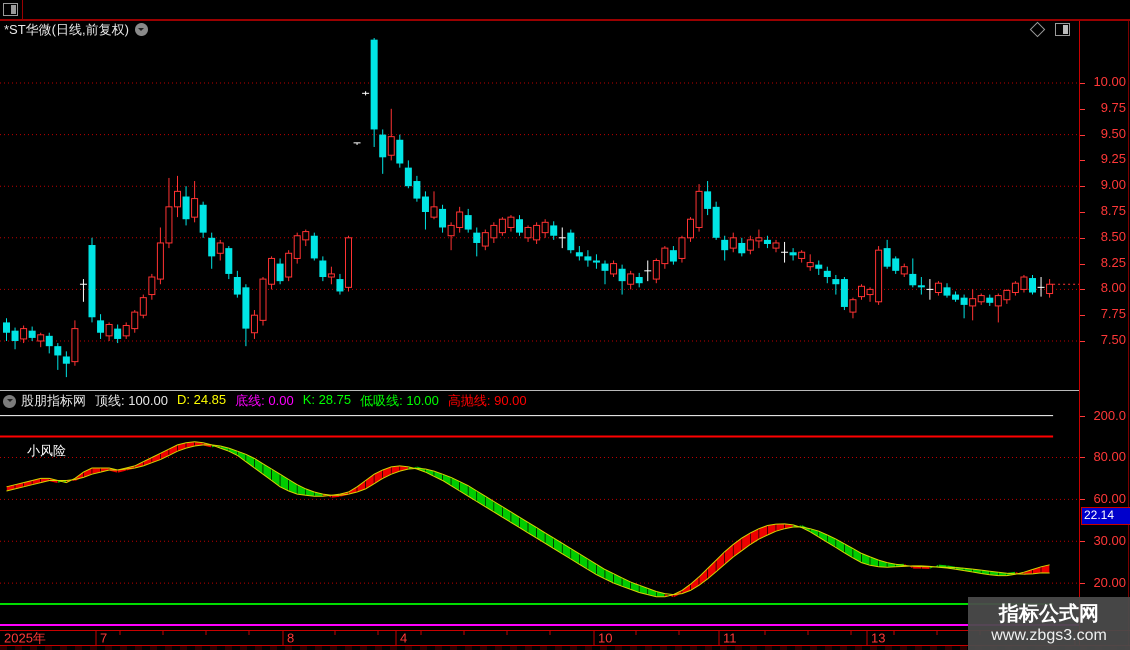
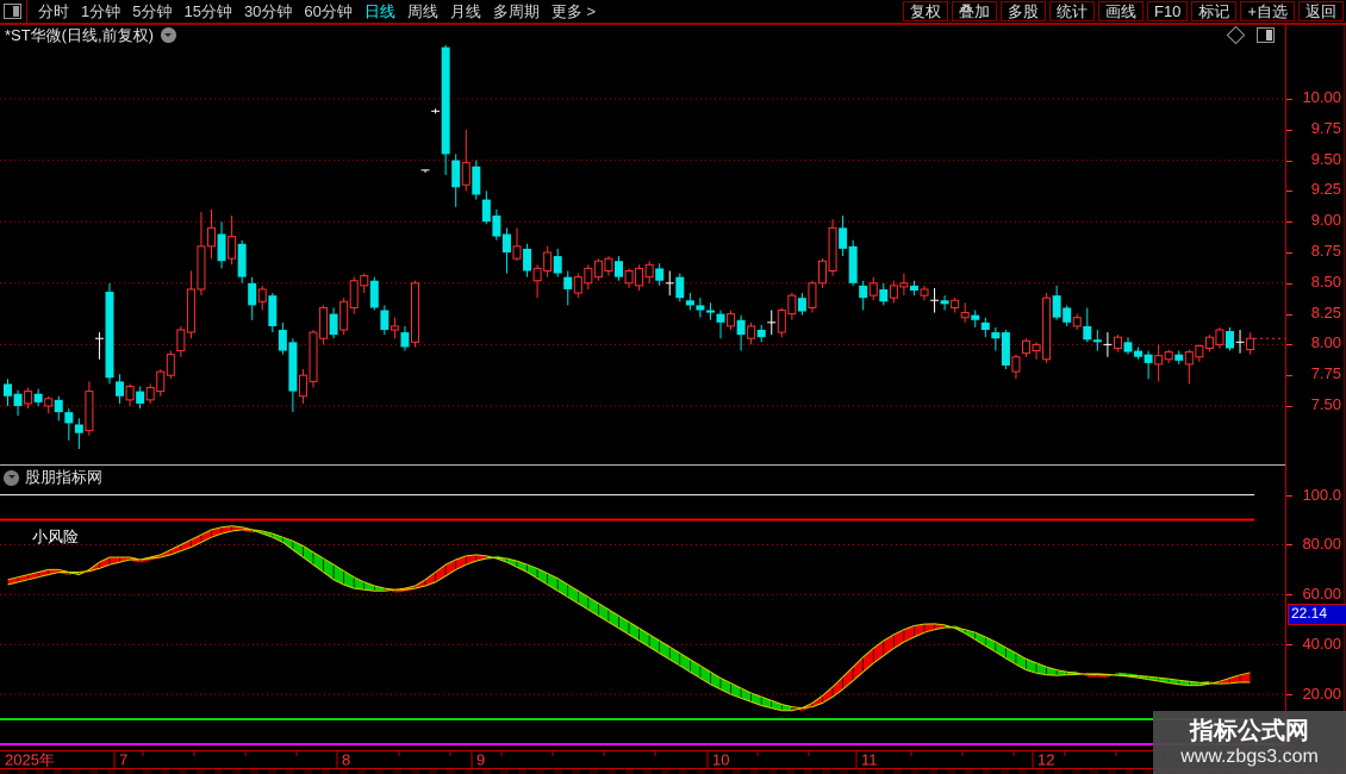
+ 分时
+ 1分钟
+ 5分钟
+ 15分钟
+ 30分钟
+ 60分钟
+ 日线
+ 周线
+ 月线
+ 多周期
+ 更多 >
+ 复权
+ 叠加
+ 多股
+ 统计
+ 画线
+ F10
+ 标记
+ +自选
+ 返回
  *ST华微(日线,前复权)
  股朋指标网
- 顶线: 100.00
- D: 24.85
- 底线: 0.00
- K: 28.75
- 低吸线: 10.00
- 高抛线: 90.00
  小风险
  10.00
  9.75
  9.50
  9.25
  9.00
  8.75
  8.50
  8.25
  8.00
  7.75
  7.50
- 200.0
+ 100.0
  80.00
  60.00
- 30.00
+ 40.00
  20.00
  22.14
  2025年
  7
  8
- 4
+ 9
  10
  11
- 13
+ 12
  指标公式网
  www.zbgs3.com
